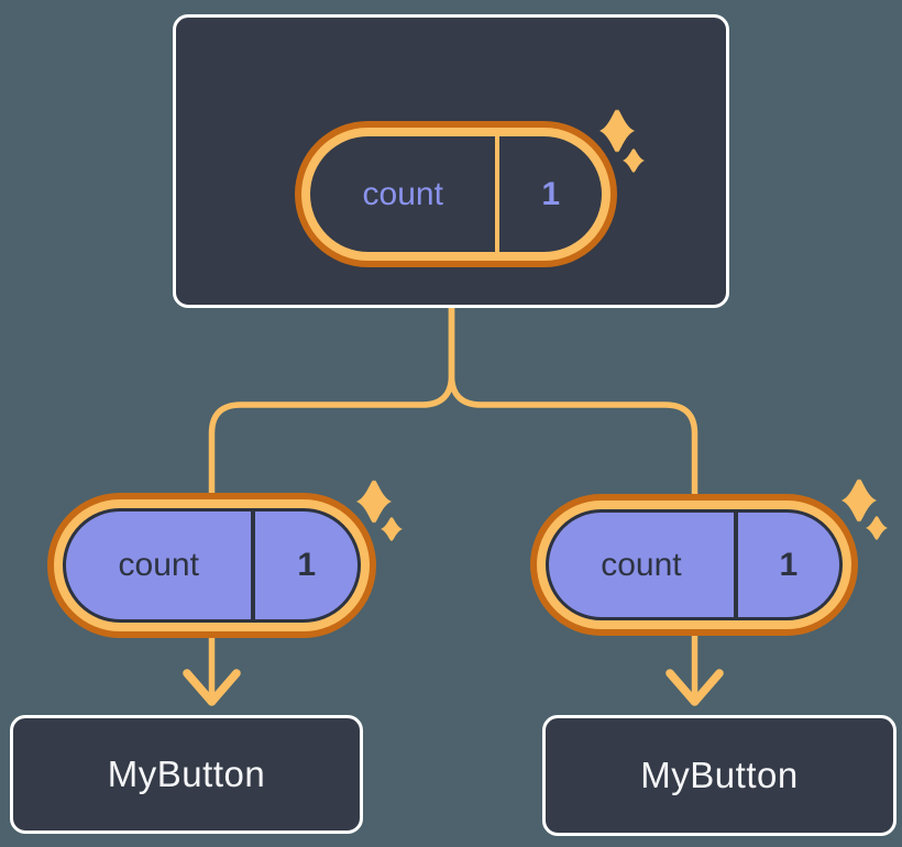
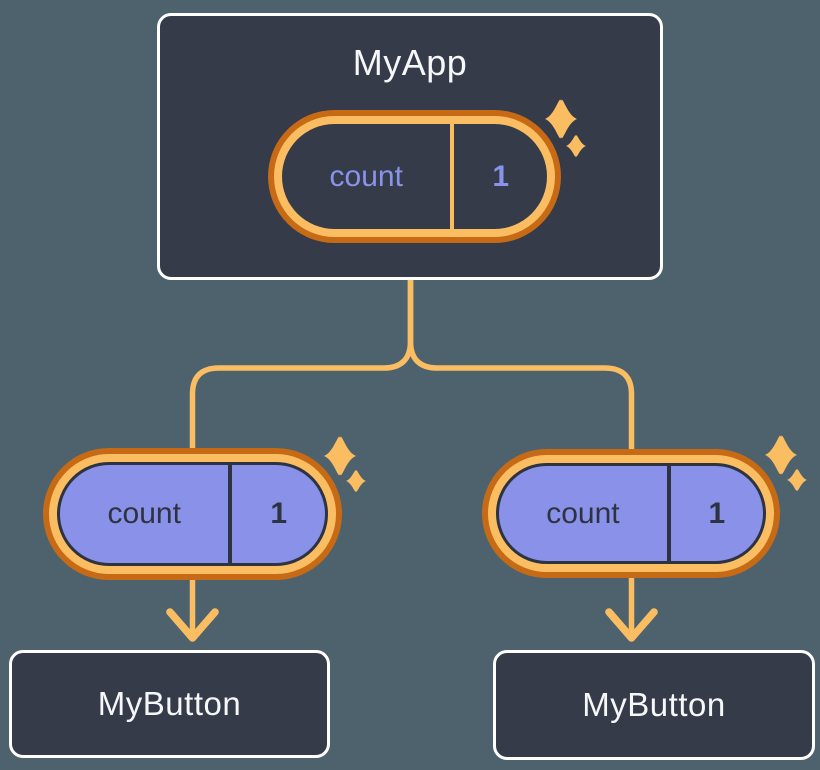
+ MyApp
  count
  1
  count
  1
  count
  1
  MyButton
  MyButton
